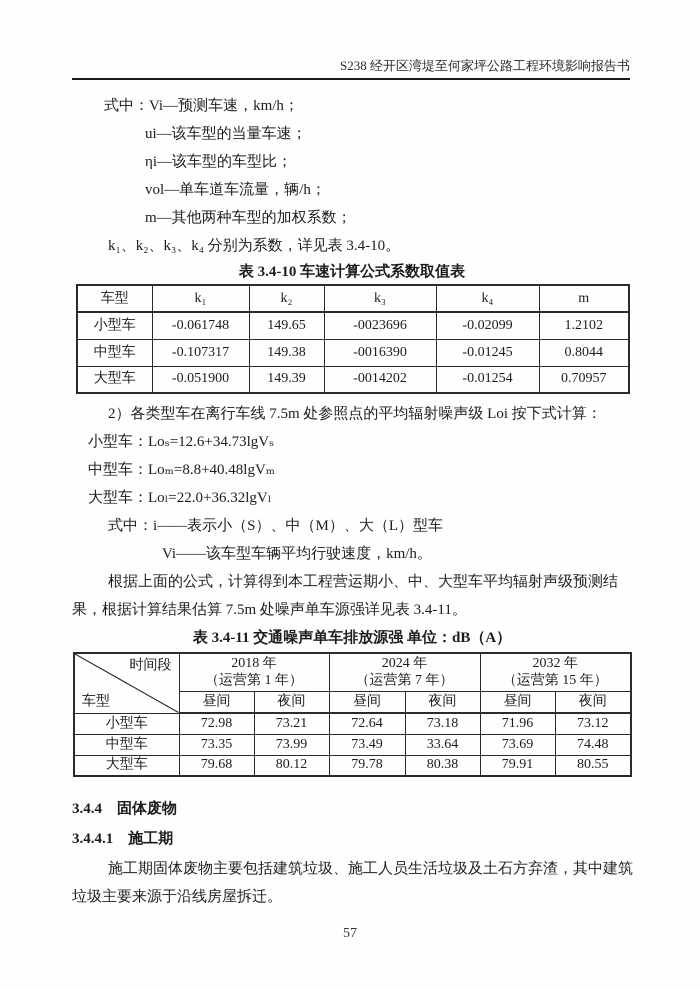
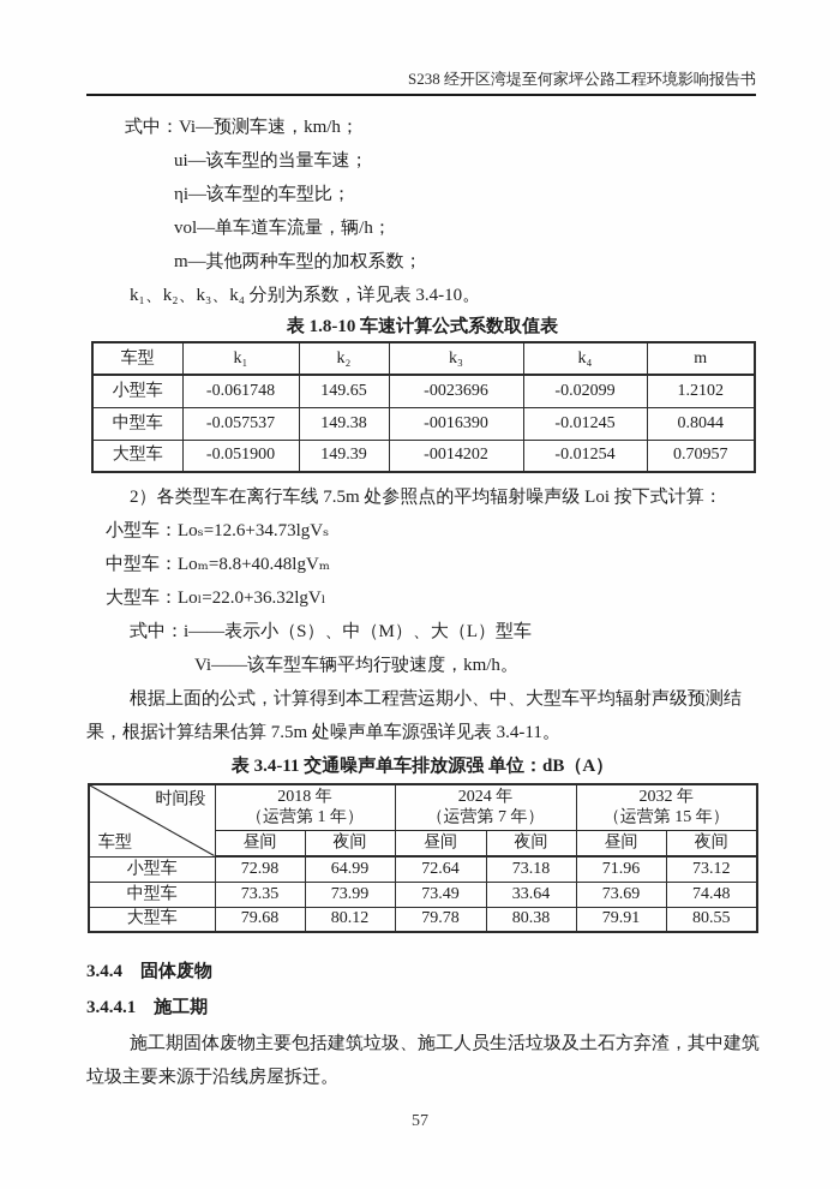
  S238 经开区湾堤至何家坪公路工程环境影响报告书
  式中：Vi—预测车速，km/h；
  ui—该车型的当量车速；
  ηi—该车型的车型比；
  vol—单车道车流量，辆/h；
  m—其他两种车型的加权系数；
  k₁、k₂、k₃、k₄ 分别为系数，详见表 3.4-10。
- 表 3.4-10 车速计算公式系数取值表
+ 表 1.8-10 车速计算公式系数取值表
  车型	k₁	k₂	k₃	k₄	m
  小型车	-0.061748	149.65	-0023696	-0.02099	1.2102
- 中型车	-0.107317	149.38	-0016390	-0.01245	0.8044
+ 中型车	-0.057537	149.38	-0016390	-0.01245	0.8044
  大型车	-0.051900	149.39	-0014202	-0.01254	0.70957
  2）各类型车在离行车线 7.5m 处参照点的平均辐射噪声级 Loi 按下式计算：
  小型车：Loₛ=12.6+34.73lgVₛ
  中型车：Loₘ=8.8+40.48lgVₘ
  大型车：Loₗ=22.0+36.32lgVₗ
  式中：i——表示小（S）、中（M）、大（L）型车
  Vi——该车型车辆平均行驶速度，km/h。
  根据上面的公式，计算得到本工程营运期小、中、大型车平均辐射声级预测结
  果，根据计算结果估算 7.5m 处噪声单车源强详见表 3.4-11。
  表 3.4-11 交通噪声单车排放源强 单位：dB（A）
  时间段 车型	2018 年 （运营第 1 年）	2024 年 （运营第 7 年）	2032 年 （运营第 15 年）
  昼间	夜间	昼间	夜间	昼间	夜间
- 小型车	72.98	73.21	72.64	73.18	71.96	73.12
+ 小型车	72.98	64.99	72.64	73.18	71.96	73.12
  中型车	73.35	73.99	73.49	33.64	73.69	74.48
  大型车	79.68	80.12	79.78	80.38	79.91	80.55
  3.4.4 固体废物
  3.4.4.1 施工期
  施工期固体废物主要包括建筑垃圾、施工人员生活垃圾及土石方弃渣，其中建筑
  垃圾主要来源于沿线房屋拆迁。
  57
